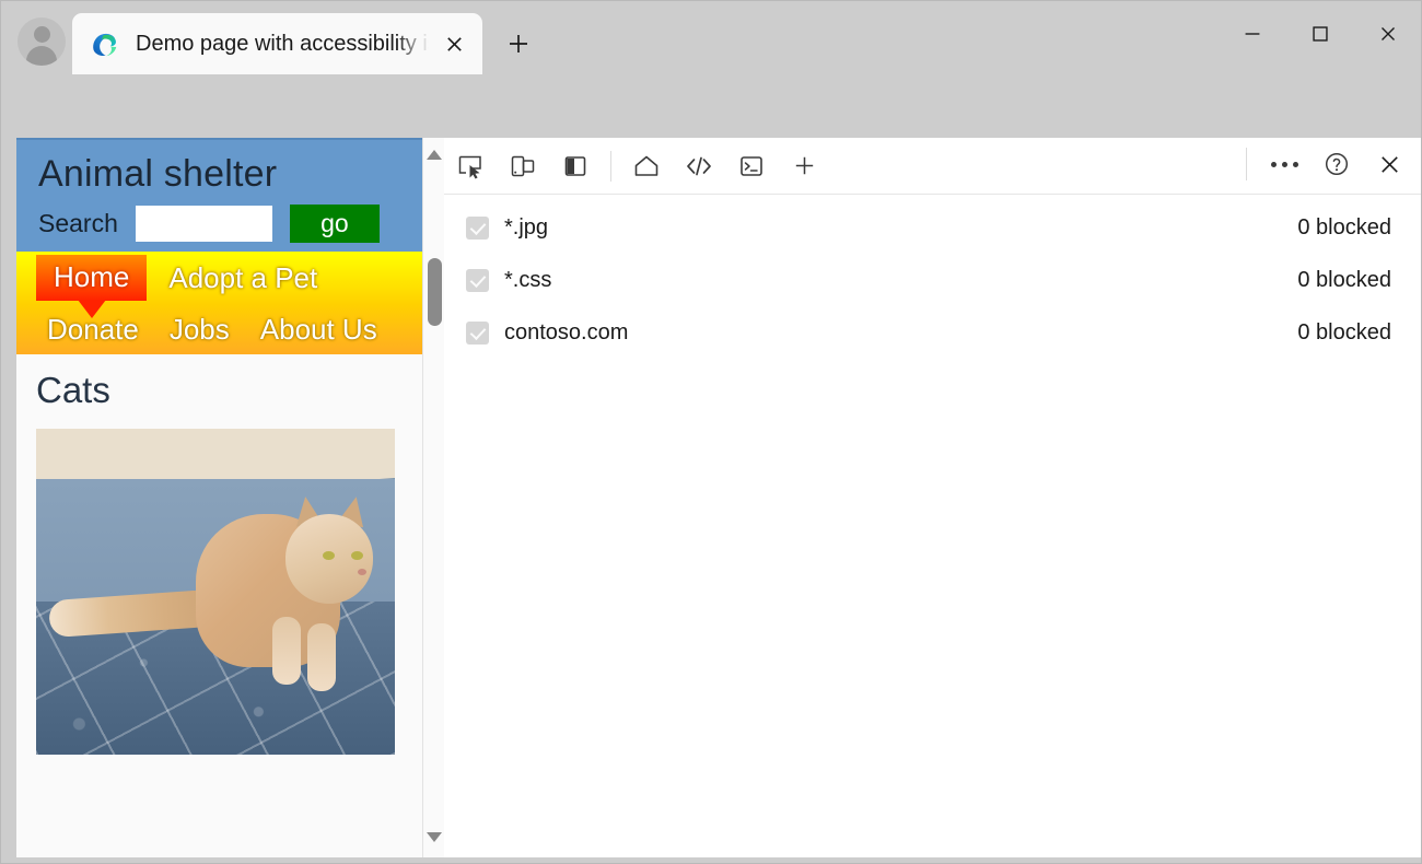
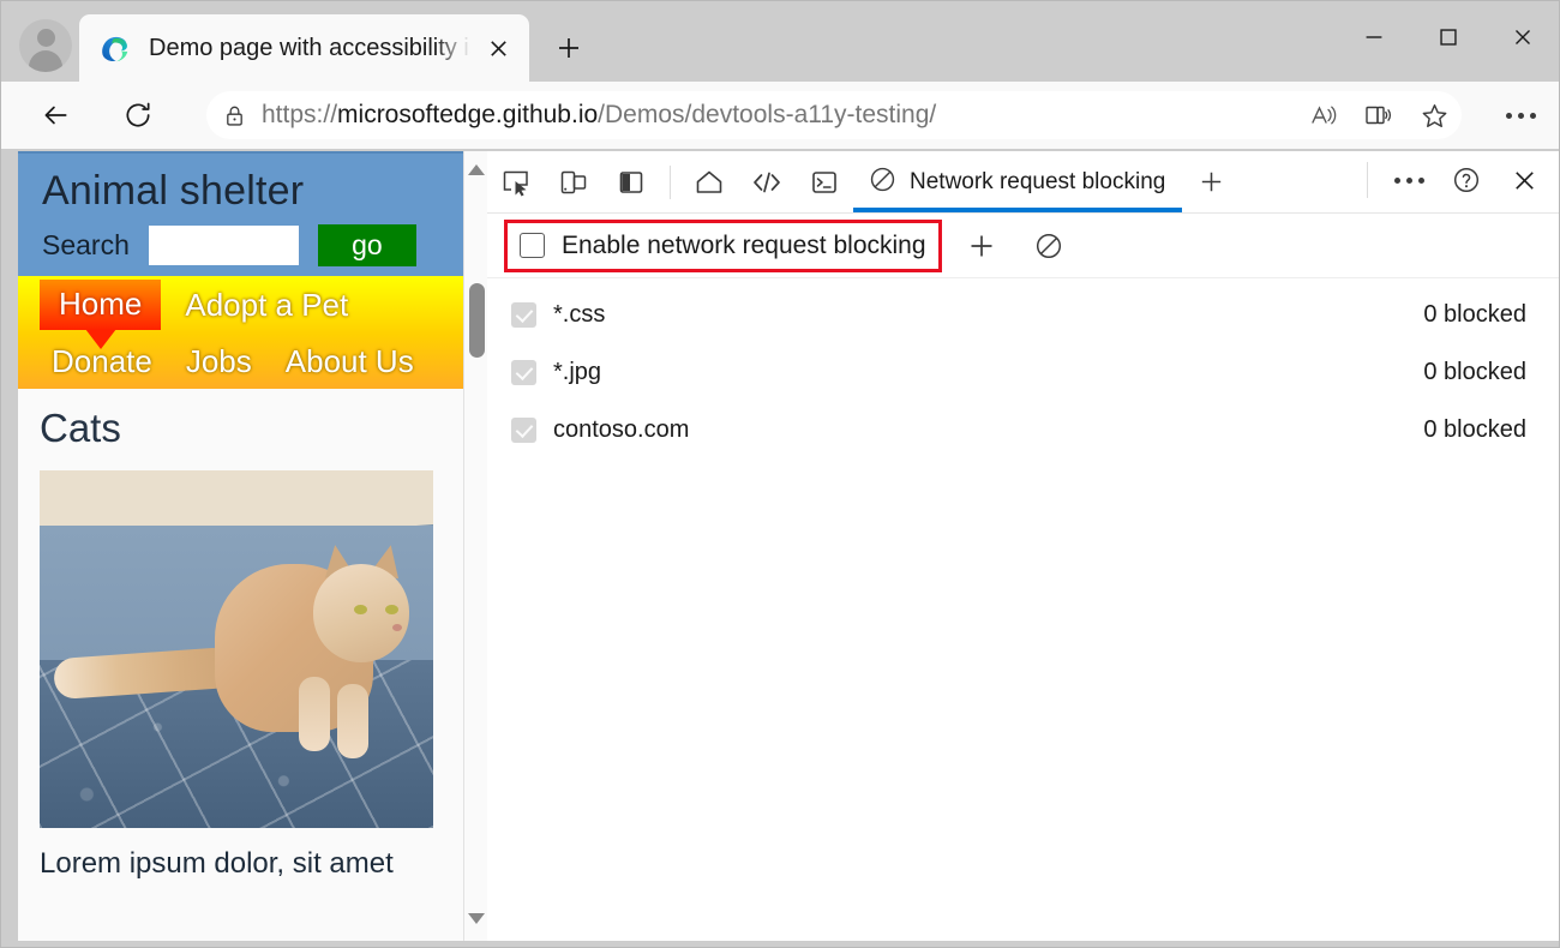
  Demo page with accessibility i
+ https://microsoftedge.github.io/Demos/devtools-a11y-testing/
  Animal shelter
  Search
  go
  Home
  Adopt a Pet
  Donate
  Jobs
  About Us
  Cats
+ Lorem ipsum dolor, sit amet
+ Network request blocking
+ Enable network request blocking
- *.jpg
+ *.css
  0 blocked
- *.css
+ *.jpg
  0 blocked
  contoso.com
  0 blocked
